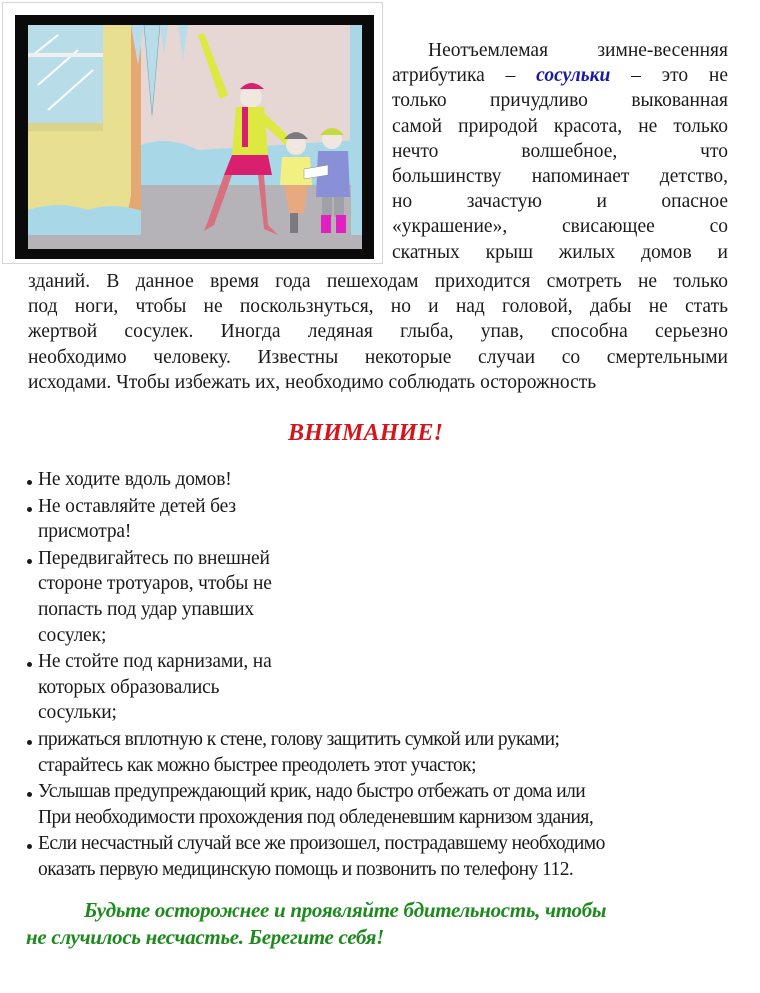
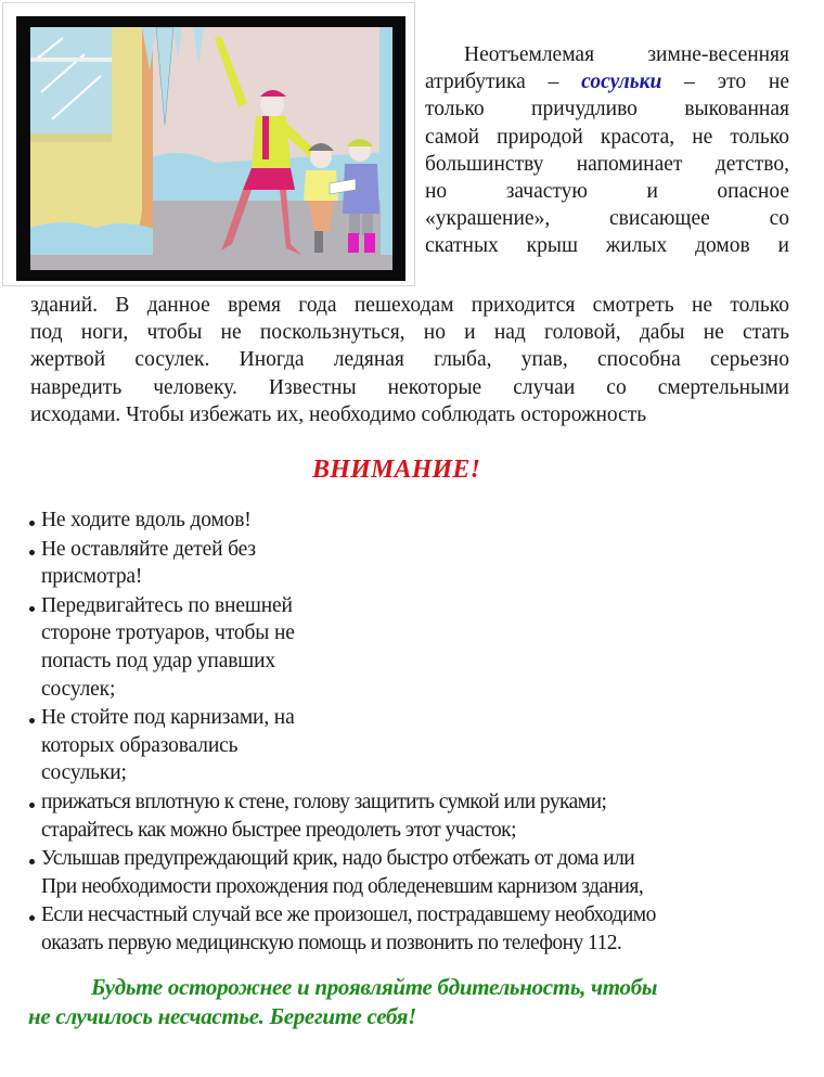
  Неотъемлемая зимне-весенняя
  атрибутика – сосульки – это не
  только причудливо выкованная
  самой природой красота, не только
- нечто волшебное, что
  большинству напоминает детство,
  но зачастую и опасное
  «украшение», свисающее со
  скатных крыш жилых домов и
  зданий. В данное время года пешеходам приходится смотреть не только
  под ноги, чтобы не поскользнуться, но и над головой, дабы не стать
  жертвой сосулек. Иногда ледяная глыба, упав, способна серьезно
- необходимо человеку. Известны некоторые случаи со смертельными
+ навредить человеку. Известны некоторые случаи со смертельными
  исходами. Чтобы избежать их, необходимо соблюдать осторожность
  ВНИМАНИЕ!
  Не ходите вдоль домов!
  Не оставляйте детей без
  присмотра!
  Передвигайтесь по внешней
  стороне тротуаров, чтобы не
  попасть под удар упавших
  сосулек;
  Не стойте под карнизами, на
  которых образовались
  сосульки;
  прижаться вплотную к стене, голову защитить сумкой или руками;
  старайтесь как можно быстрее преодолеть этот участок;
  Услышав предупреждающий крик, надо быстро отбежать от дома или
  При необходимости прохождения под обледеневшим карнизом здания,
  Если несчастный случай все же произошел, пострадавшему необходимо
  оказать первую медицинскую помощь и позвонить по телефону 112.
  Будьте осторожнее и проявляйте бдительность, чтобы
  не случилось несчастье. Берегите себя!
